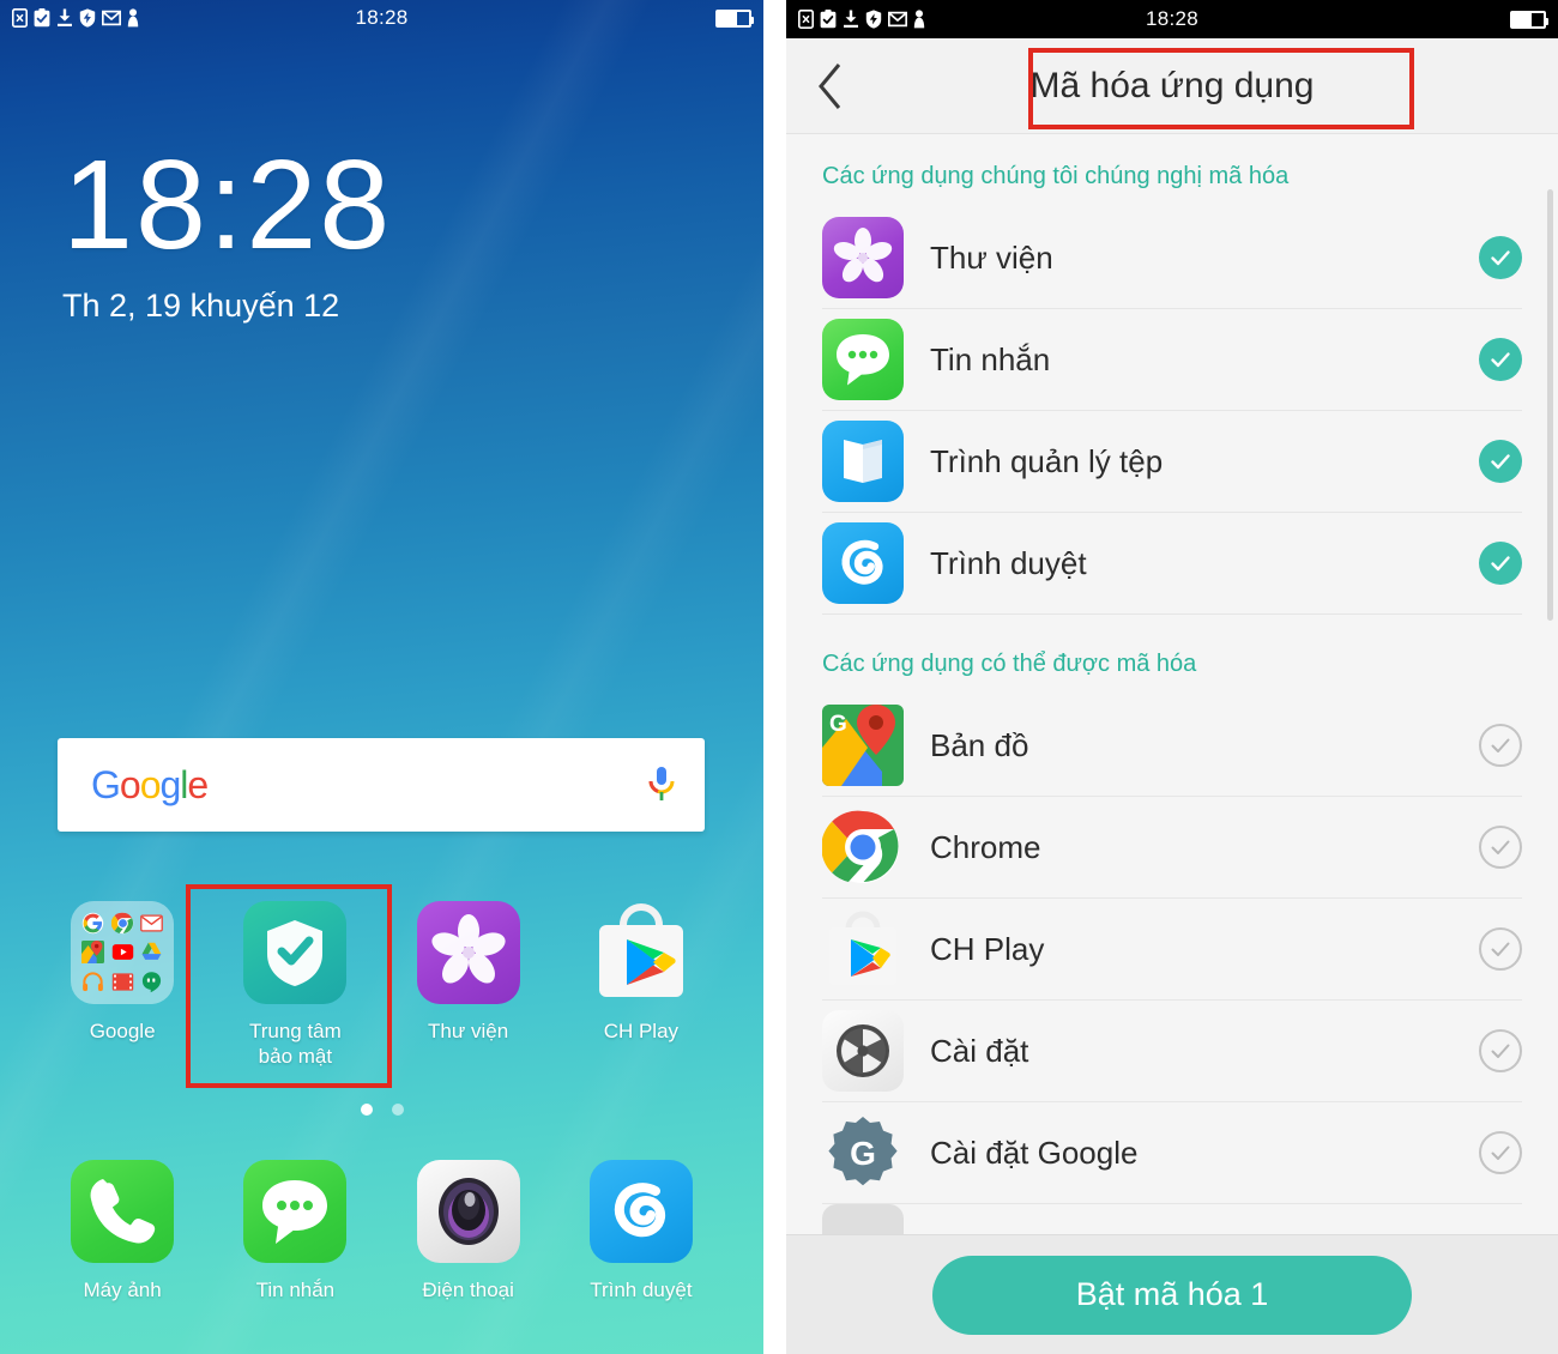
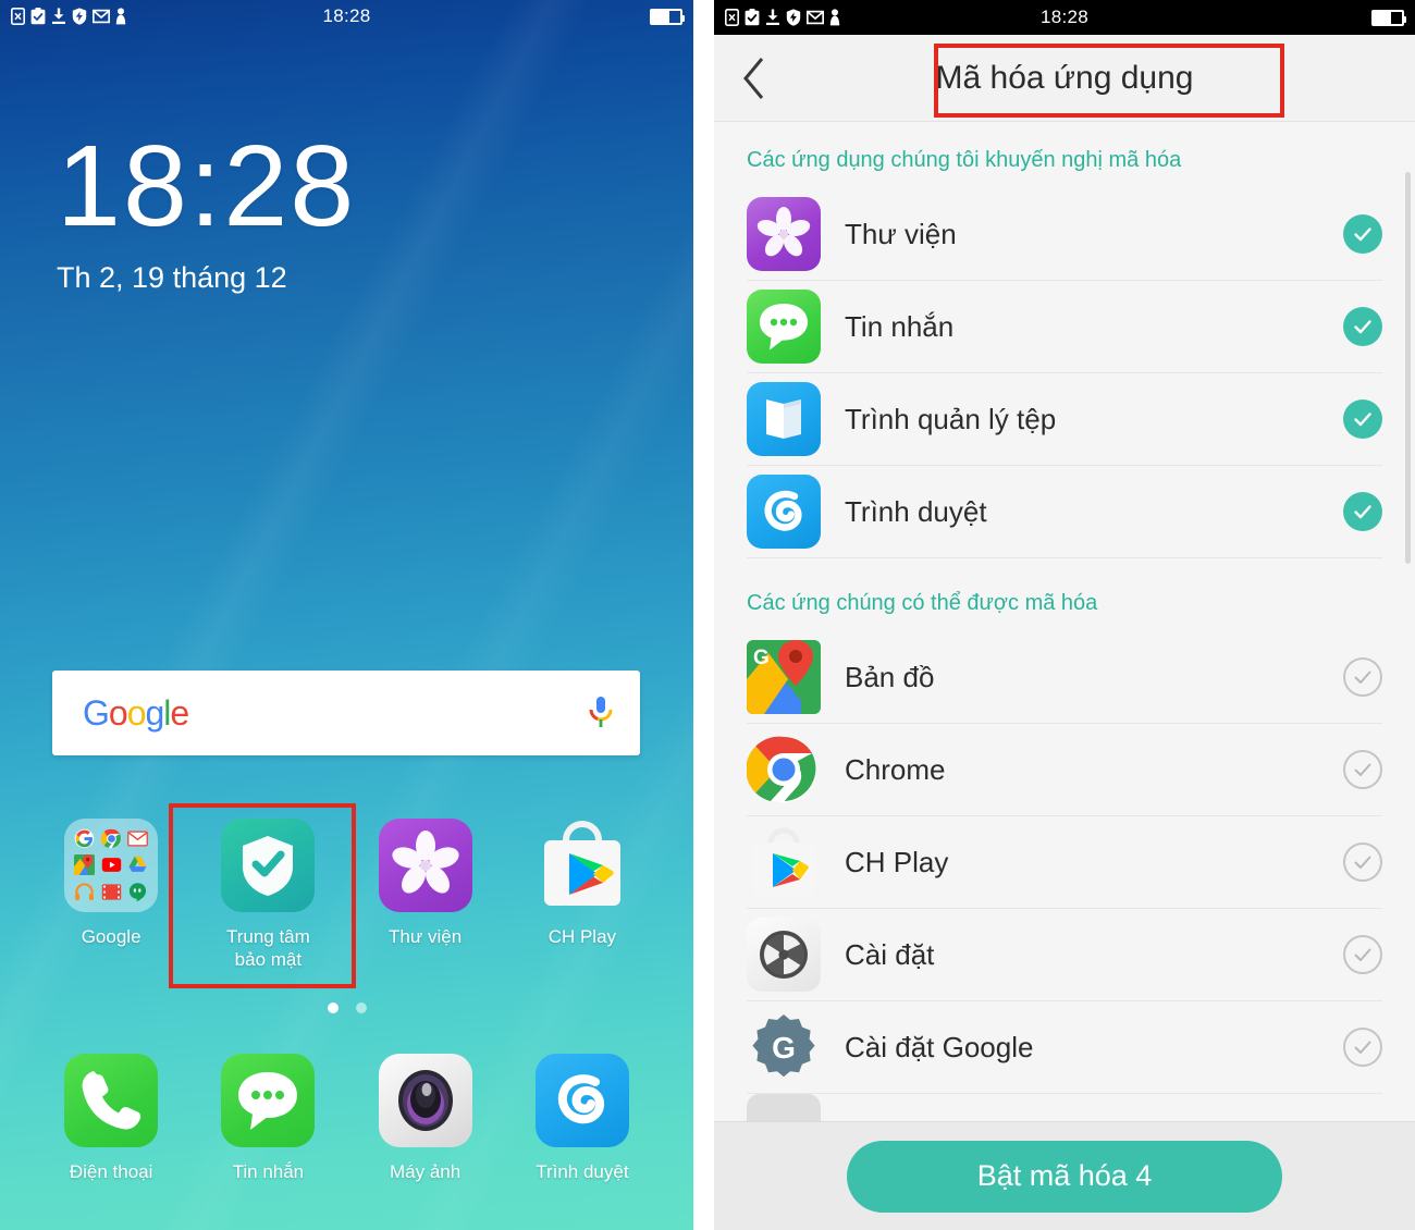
  18:28
  18:28
- Th 2, 19 khuyến 12
+ Th 2, 19 tháng 12
  Google
  Google
  Trung tâm bảo mật
  Thư viện
  CH Play
- Máy ảnh
+ Điện thoại
  Tin nhắn
- Điện thoại
+ Máy ảnh
  Trình duyệt
  18:28
  Mã hóa ứng dụng
- Các ứng dụng chúng tôi chúng nghị mã hóa
+ Các ứng dụng chúng tôi khuyến nghị mã hóa
  Thư viện
  Tin nhắn
  Trình quản lý tệp
  Trình duyệt
- Các ứng dụng có thể được mã hóa
+ Các ứng chúng có thể được mã hóa
  G
  Bản đồ
  Chrome
  CH Play
  Cài đặt
  G
  Cài đặt Google
- Bật mã hóa 1
+ Bật mã hóa 4
